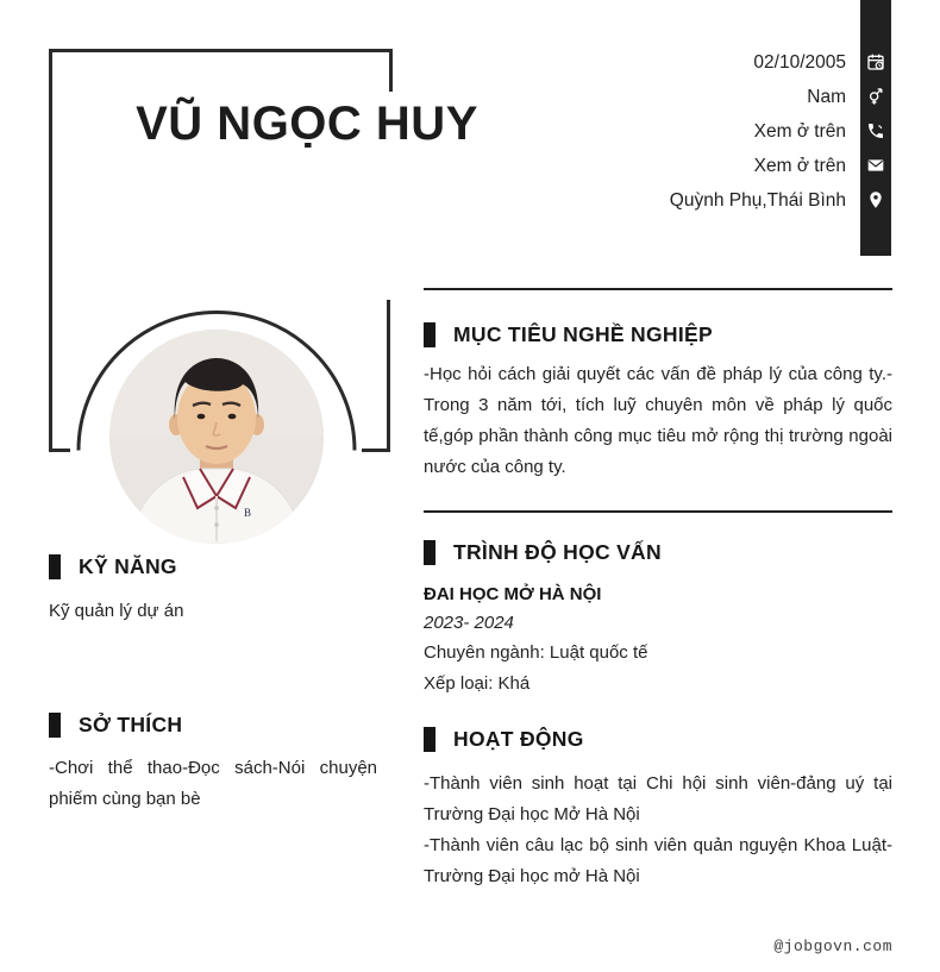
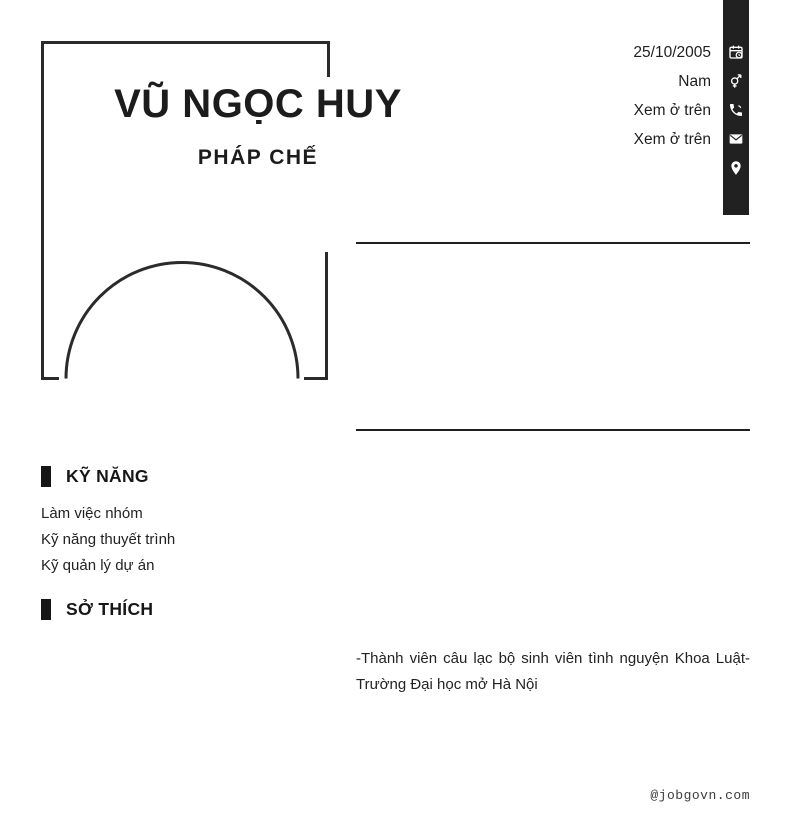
  VŨ NGỌC HUY
+ PHÁP CHẾ
- 02/10/2005
+ 25/10/2005
  Nam
  Xem ở trên
  Xem ở trên
- Quỳnh Phụ,Thái Bình
- B
  KỸ NĂNG
+ Làm việc nhóm
+ Kỹ năng thuyết trình
  Kỹ quản lý dự án
  SỞ THÍCH
- -Chơi thể thao-Đọc sách-Nói chuyện phiếm cùng bạn bè
- MỤC TIÊU NGHỀ NGHIỆP
- -Học hỏi cách giải quyết các vấn đề pháp lý của công ty.-Trong 3 năm tới, tích luỹ chuyên môn về pháp lý quốc tế,góp phần thành công mục tiêu mở rộng thị trường ngoài nước của công ty.
- TRÌNH ĐỘ HỌC VẤN
- ĐAI HỌC MỞ HÀ NỘI
- 2023- 2024
- Chuyên ngành: Luật quốc tế
- Xếp loại: Khá
- HOẠT ĐỘNG
- -Thành viên sinh hoạt tại Chi hội sinh viên-đảng uý tại Trường Đại học Mở Hà Nội
- -Thành viên câu lạc bộ sinh viên quản nguyện Khoa Luật-Trường Đại học mở Hà Nội
+ -Thành viên câu lạc bộ sinh viên tình nguyện Khoa Luật-Trường Đại học mở Hà Nội
  @jobgovn.com
